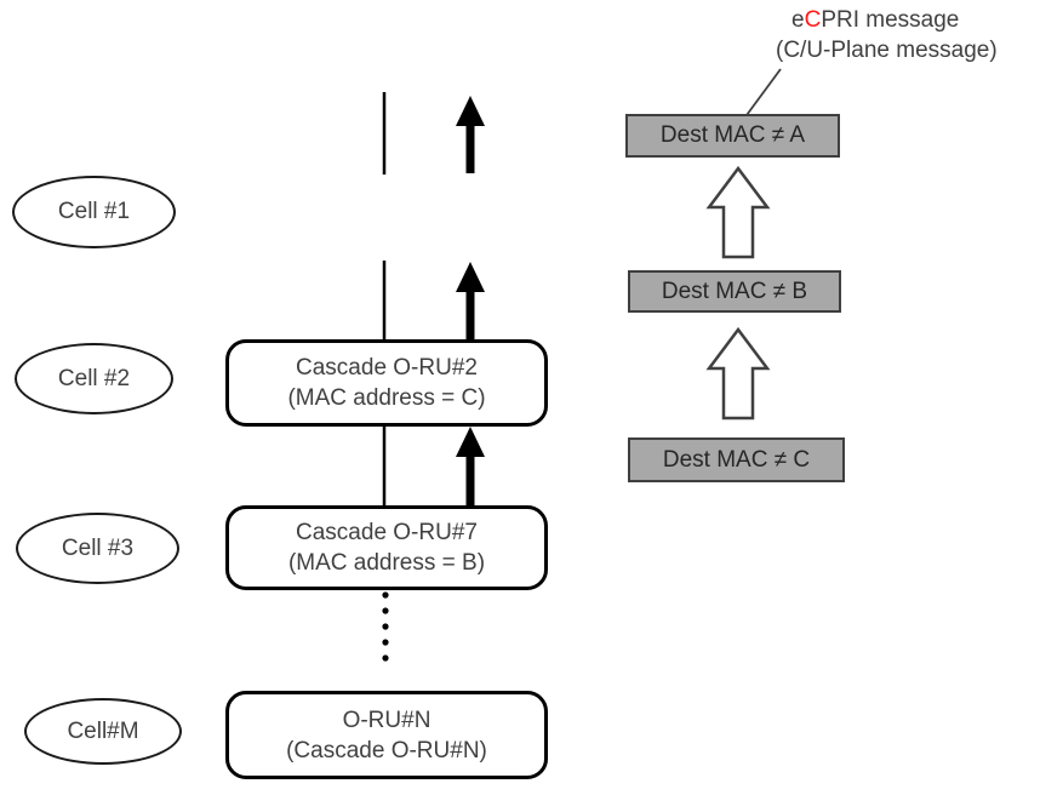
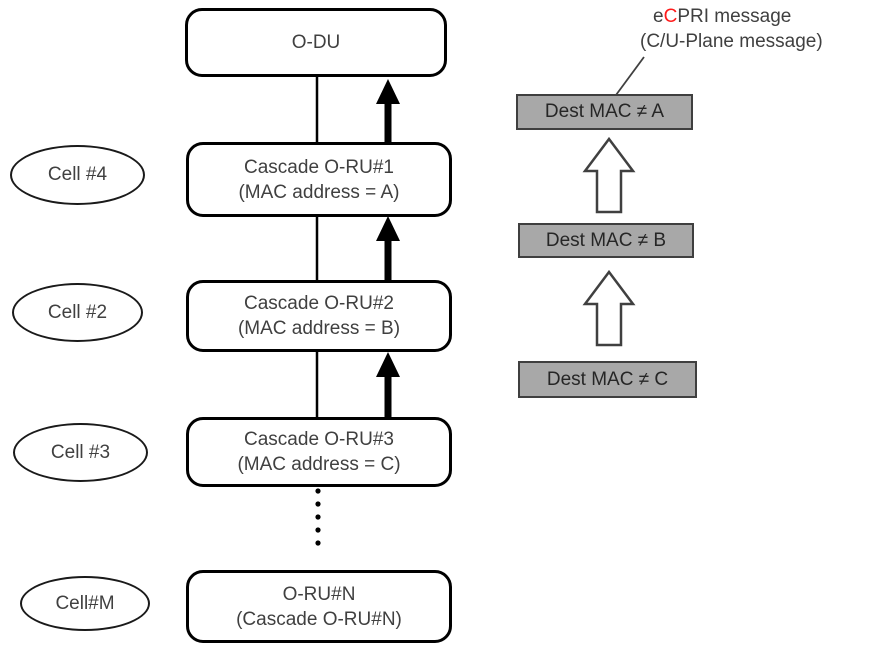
+ O-DU
+ Cascade O-RU#1
+ (MAC address = A)
  Cascade O-RU#2
- (MAC address = C)
+ (MAC address = B)
- Cascade O-RU#7
+ Cascade O-RU#3
- (MAC address = B)
+ (MAC address = C)
  O-RU#N
  (Cascade O-RU#N)
- Cell #1
+ Cell #4
  Cell #2
  Cell #3
  Cell#M
  Dest MAC ≠ A
  Dest MAC ≠ B
  Dest MAC ≠ C
  eCPRI message
  (C/U-Plane message)
